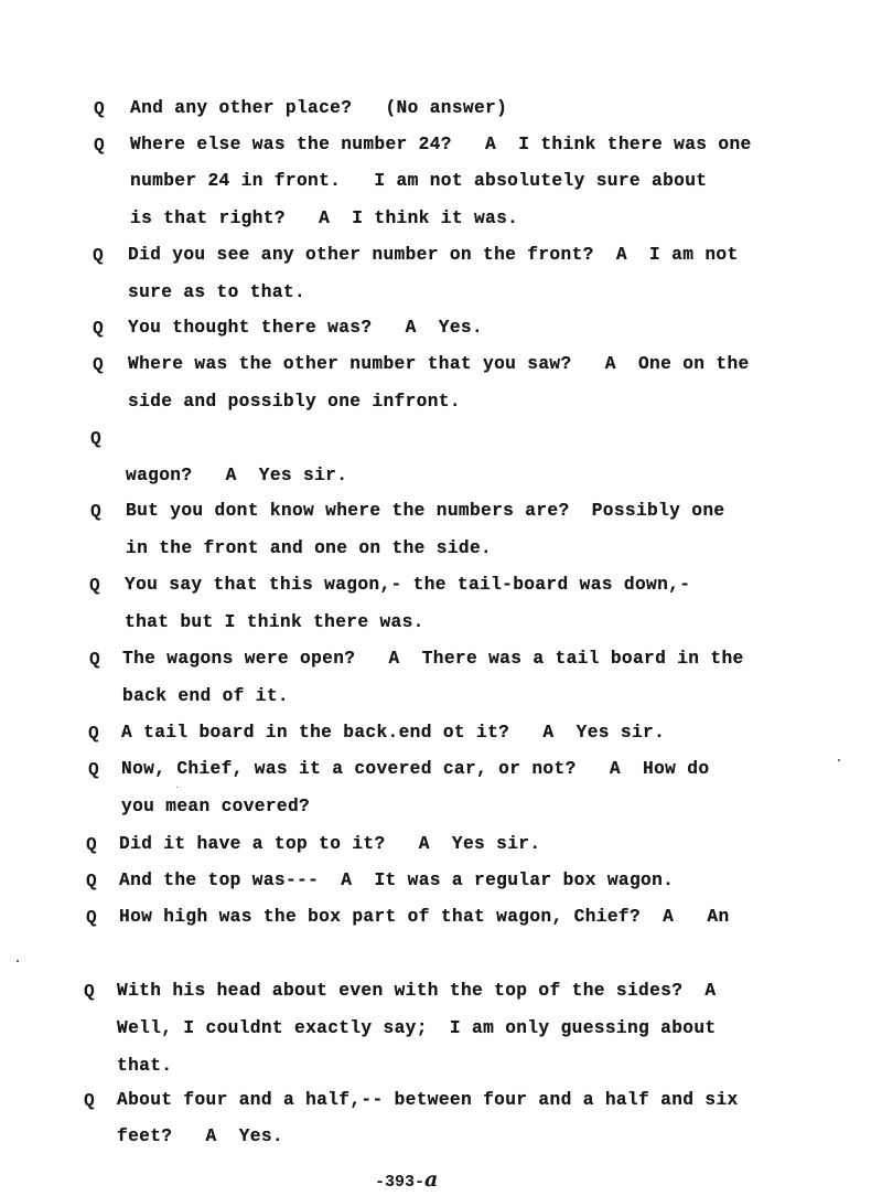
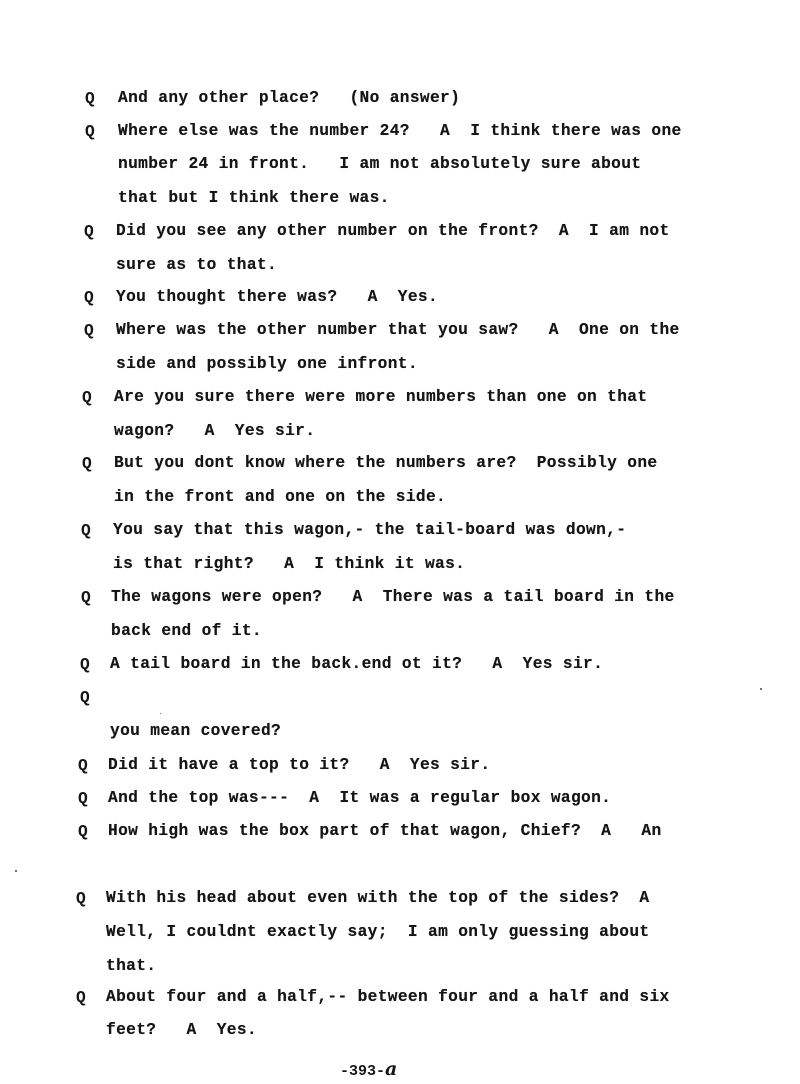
  Q
  And any other place? (No answer)
  Q
  Where else was the number 24? A I think there was one
  number 24 in front. I am not absolutely sure about
- is that right? A I think it was.
+ that but I think there was.
  Q
  Did you see any other number on the front? A I am not
  sure as to that.
  Q
  You thought there was? A Yes.
  Q
  Where was the other number that you saw? A One on the
  side and possibly one infront.
  Q
+ Are you sure there were more numbers than one on that
  wagon? A Yes sir.
  Q
  But you dont know where the numbers are? Possibly one
  in the front and one on the side.
  Q
  You say that this wagon,- the tail-board was down,-
- that but I think there was.
+ is that right? A I think it was.
  Q
  The wagons were open? A There was a tail board in the
  back end of it.
  Q
  A tail board in the back.end ot it? A Yes sir.
  Q
- Now, Chief, was it a covered car, or not? A How do
  you mean covered?
  Q
  Did it have a top to it? A Yes sir.
  Q
  And the top was--- A It was a regular box wagon.
  Q
  How high was the box part of that wagon, Chief? A An
  Q
  With his head about even with the top of the sides? A
  Well, I couldnt exactly say; I am only guessing about
  that.
  Q
  About four and a half,-- between four and a half and six
  feet? A Yes.
  -393-a
